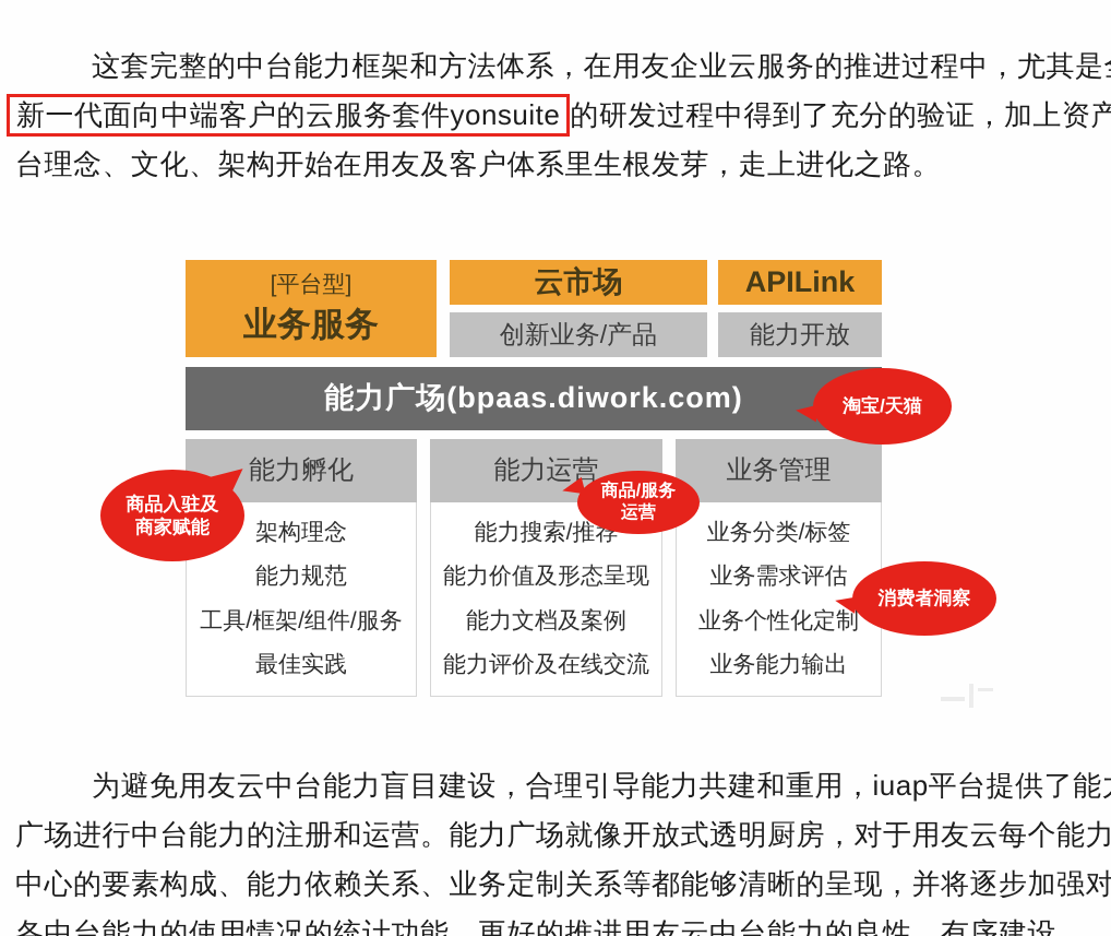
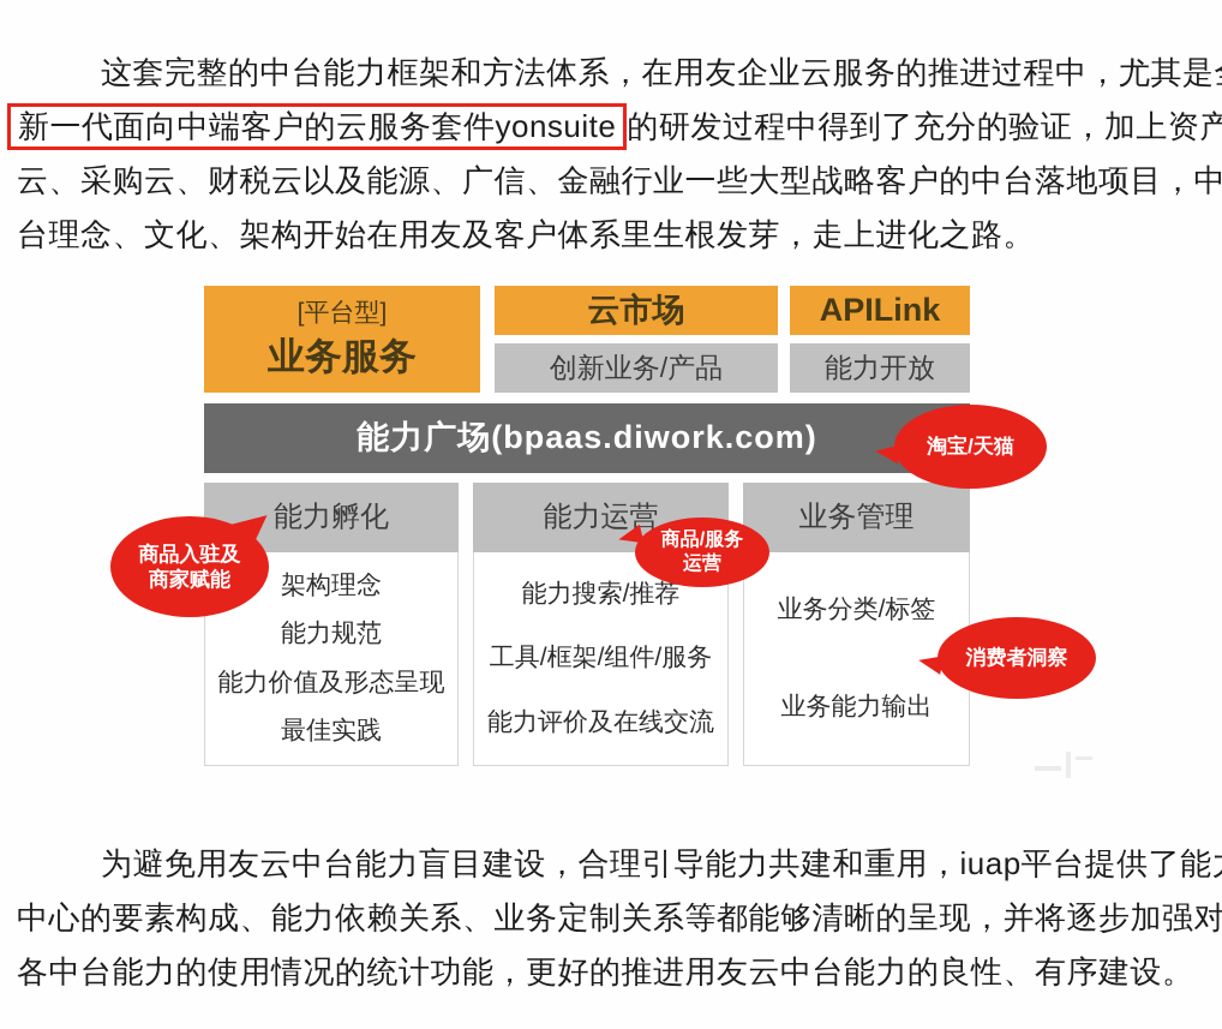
  这套完整的中台能力框架和方法体系，在用友企业云服务的推进过程中，尤其是
  新一代面向中端客户的云服务套件yonsuite 的研发过程中得到了充分的验证，加上资产
+ 云、采购云、财税云以及能源、广信、金融行业一些大型战略客户的中台落地项目，中
  台理念、文化、架构开始在用友及客户体系里生根发芽，走上进化之路。
  [平台型]
  业务服务
  云市场
  创新业务/产品
  APILink
  能力开放
  能力广场(bpaas.diwork.com)
  能力孵化
  架构理念
  能力规范
- 工具/框架/组件/服务
+ 能力价值及形态呈现
  最佳实践
  能力运营
  能力搜索/推荐
- 能力价值及形态呈现
+ 工具/框架/组件/服务
- 能力文档及案例
  能力评价及在线交流
  业务管理
  业务分类/标签
- 业务需求评估
- 业务个性化定制
  业务能力输出
  淘宝/天猫
  商品入驻及
  商家赋能
  商品/服务
  运营
  消费者洞察
  为避免用友云中台能力盲目建设，合理引导能力共建和重用，iuap平台提供了能
- 广场进行中台能力的注册和运营。能力广场就像开放式透明厨房，对于用友云每个能力
  中心的要素构成、能力依赖关系、业务定制关系等都能够清晰的呈现，并将逐步加强对
  各中台能力的使用情况的统计功能，更好的推进用友云中台能力的良性、有序建设。
